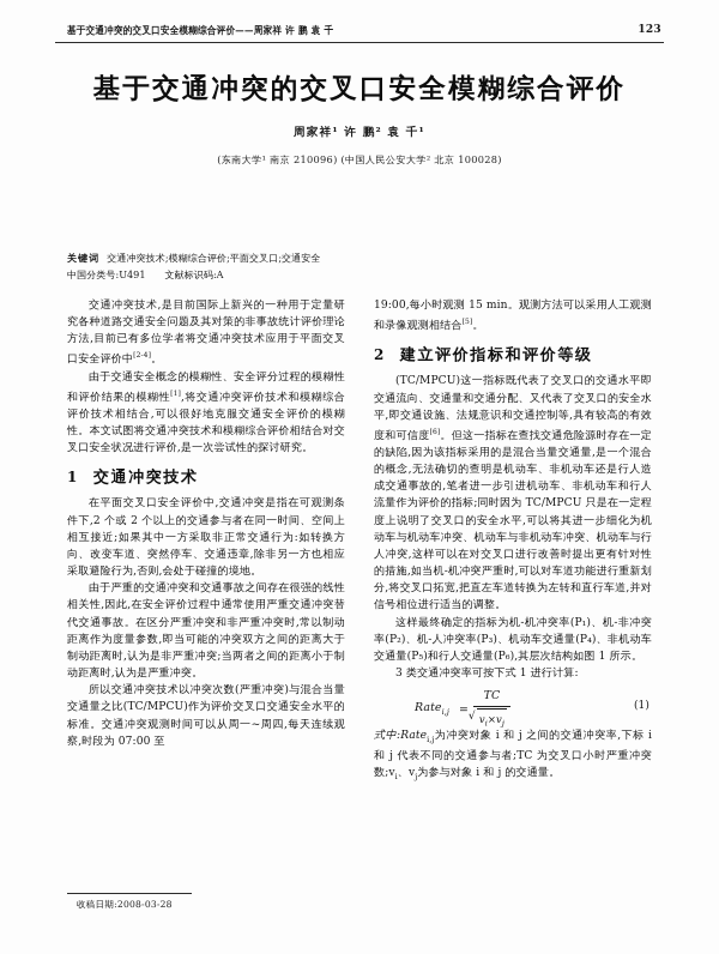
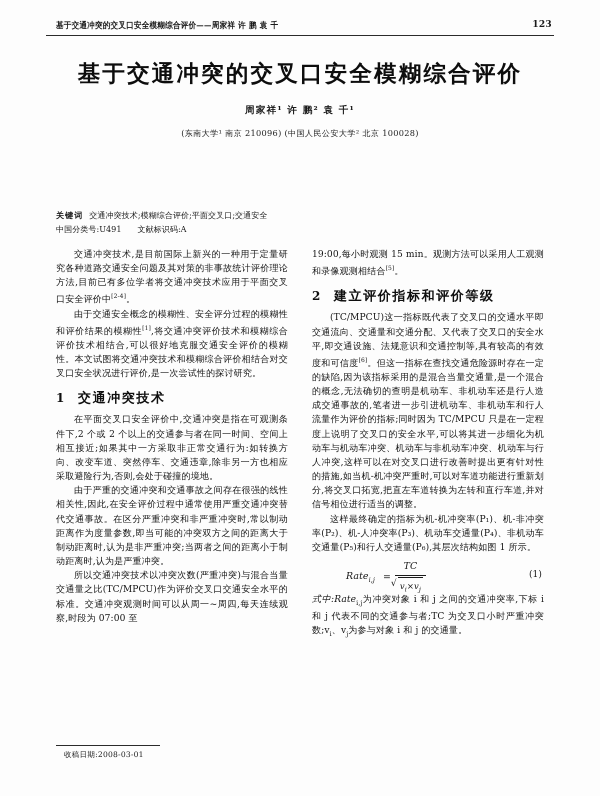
  基于交通冲突的交叉口安全模糊综合评价——周家祥 许 鹏 袁 千
  123
  基于交通冲突的交叉口安全模糊综合评价
  周家祥¹ 许 鹏² 袁 千¹
  (东南大学¹ 南京 210096) (中国人民公安大学² 北京 100028)
  关键词 交通冲突技术;模糊综合评价;平面交叉口;交通安全
  中国分类号:U491 文献标识码:A
  交通冲突技术,是目前国际上新兴的一种用于定量研究各种道路交通安全问题及其对策的非事故统计评价理论方法,目前已有多位学者将交通冲突技术应用于平面交叉口安全评价中 。
  由于交通安全概念的模糊性、安全评分过程的模糊性和评价结果的模糊性 ,将交通冲突评价技术和模糊综合评价技术相结合,可以很好地克服交通安全评价的模糊性。本文试图将交通冲突技术和模糊综合评价相结合对交叉口安全状况进行评价,是一次尝试性的探讨研究。
  1 交通冲突技术
  在平面交叉口安全评价中,交通冲突是指在可观测条件下,2 个或 2 个以上的交通参与者在同一时间、空间上相互接近;如果其中一方采取非正常交通行为:如转换方向、改变车道、突然停车、交通违章,除非另一方也相应采取避险行为,否则,会处于碰撞的境地。
  由于严重的交通冲突和交通事故之间存在很强的线性相关性,因此,在安全评价过程中通常使用严重交通冲突替代交通事故。在区分严重冲突和非严重冲突时,常以制动距离作为度量参数,即当可能的冲突双方之间的距离大于制动距离时,认为是非严重冲突;当两者之间的距离小于制动距离时,认为是严重冲突。
  所以交通冲突技术以冲突次数(严重冲突)与混合当量交通量之比(TC/MPCU)作为评价交叉口交通安全水平的标准。交通冲突观测时间可以从周一~周四,每天连续观察,时段为 07:00 至
- 收稿日期:2008-03-28
+ 收稿日期:2008-03-01
  19:00,每小时观测 15 min。观测方法可以采用人工观测和录像观测相结合 。
  2 建立评价指标和评价等级
  (TC/MPCU)这一指标既代表了交叉口的交通水平即交通流向、交通量和交通分配、又代表了交叉口的安全水平,即交通设施、法规意识和交通控制等,具有较高的有效度和可信度 。但这一指标在查找交通危险源时存在一定的缺陷,因为该指标采用的是混合当量交通量,是一个混合的概念,无法确切的查明是机动车、非机动车还是行人造成交通事故的,笔者进一步引进机动车、非机动车和行人流量作为评价的指标;同时因为 TC/MPCU 只是在一定程度上说明了交叉口的安全水平,可以将其进一步细化为机动车与机动车冲突、机动车与非机动车冲突、机动车与行人冲突,这样可以在对交叉口进行改善时提出更有针对性的措施,如当机-机冲突严重时,可以对车道功能进行重新划分,将交叉口拓宽,把直左车道转换为左转和直行车道,并对信号相位进行适当的调整。
  这样最终确定的指标为机-机冲突率(P₁)、机-非冲突率(P₂)、机-人冲突率(P₃)、机动车交通量(P₄)、非机动车交通量(P₅)和行人交通量(P₆),其层次结构如图 1 所示。
- 3 类交通冲突率可按下式 1 进行计算:
  Ratei,j
  =
  TC
  vi×vj
  (1)
  式中:Ratei,j为冲突对象 i 和 j 之间的交通冲突率,下标 i 和 j 代表不同的交通参与者;TC 为交叉口小时严重冲突数;vi、vj为参与对象 i 和 j 的交通量。
